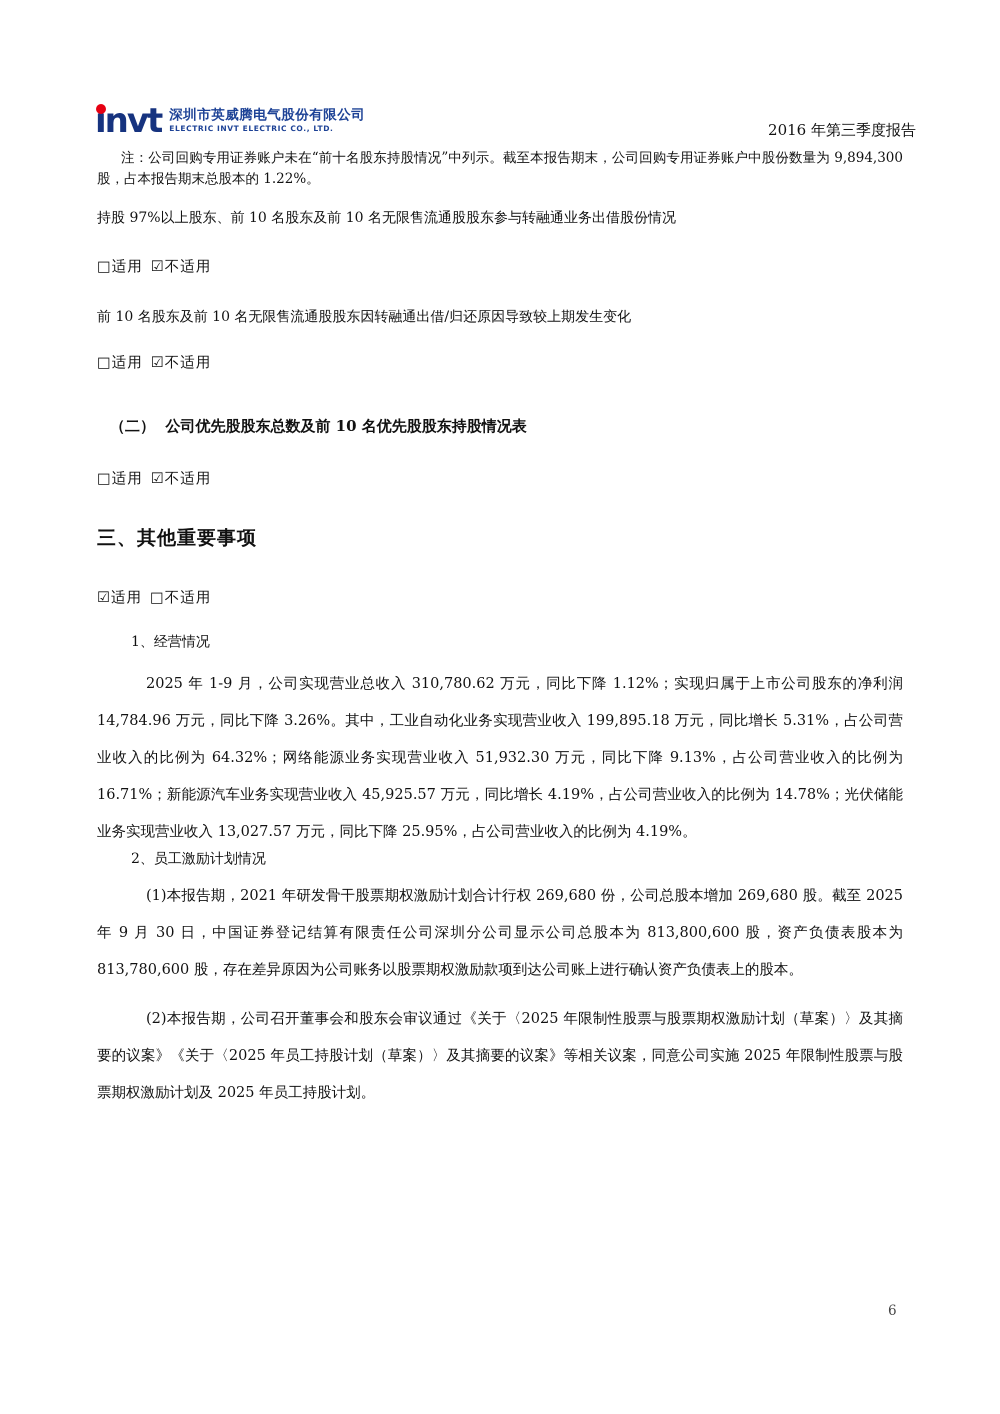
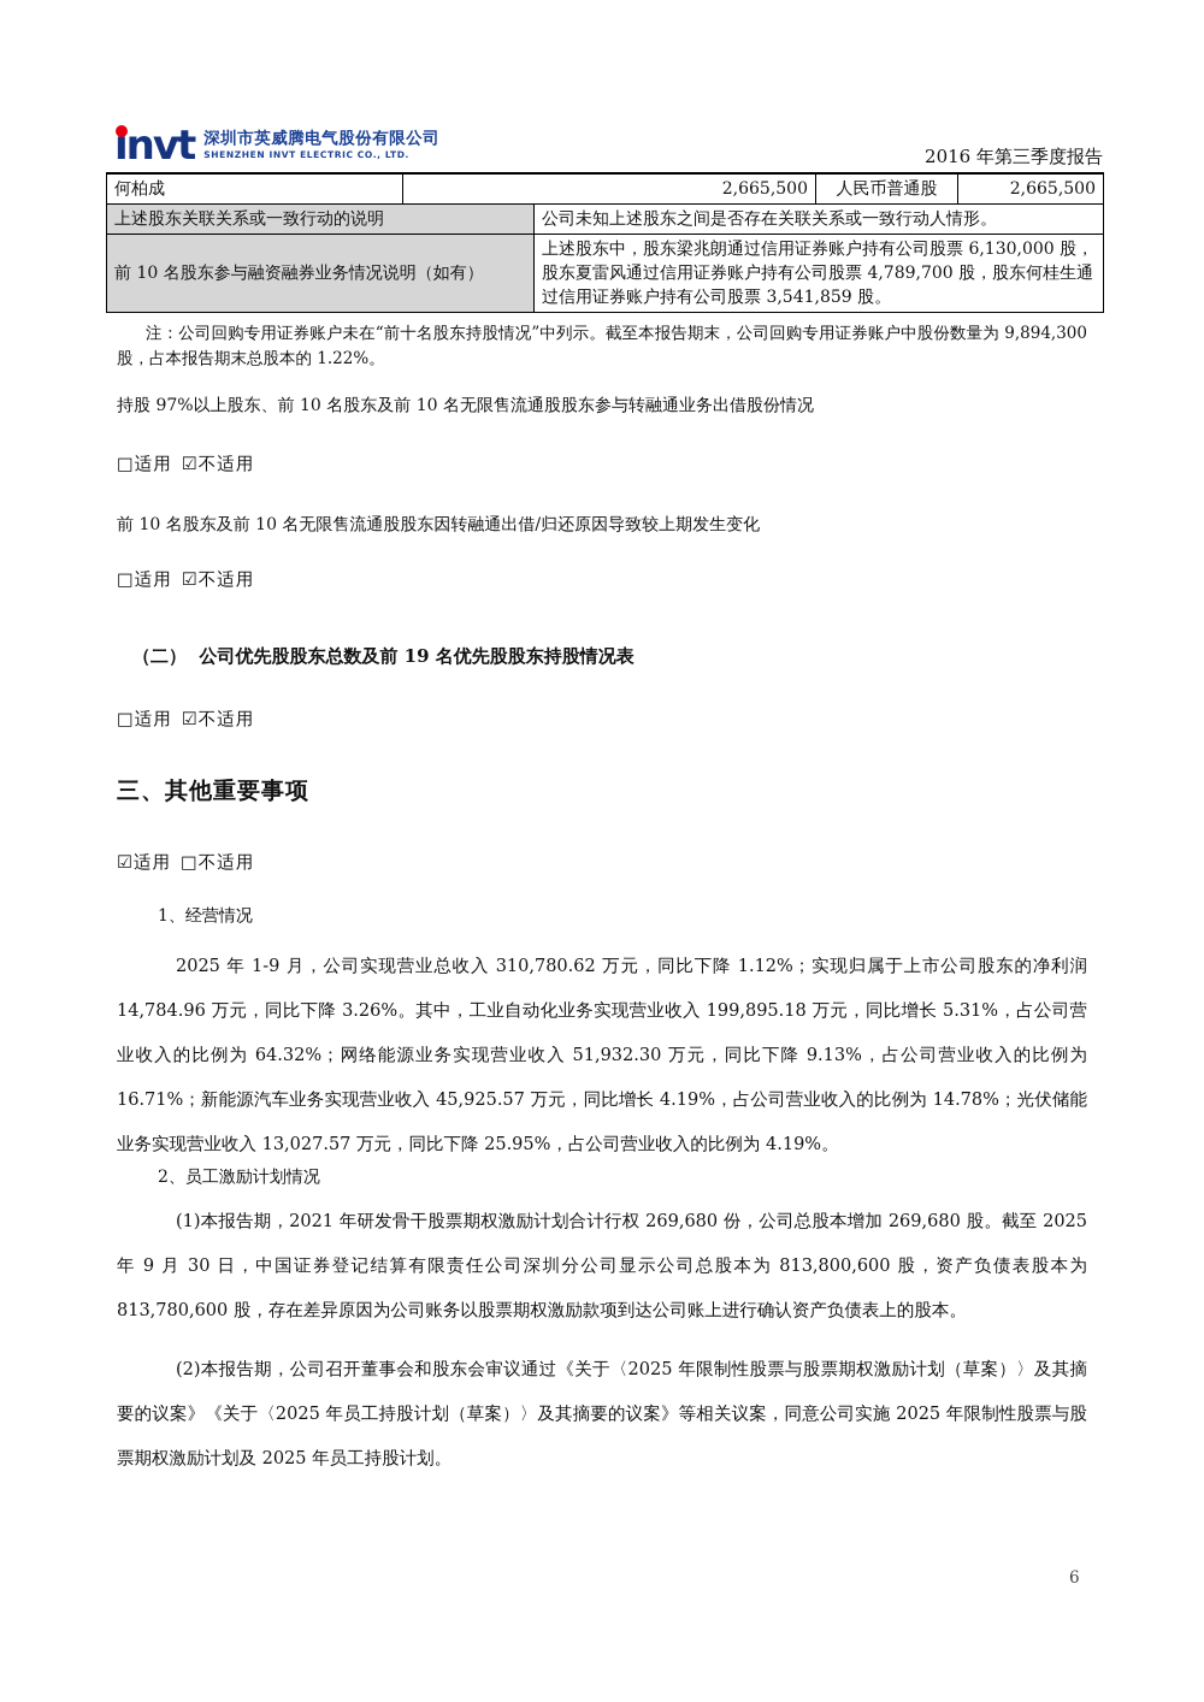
  invt
  深圳市英威腾电气股份有限公司
- ELECTRIC INVT ELECTRIC CO., LTD.
+ SHENZHEN INVT ELECTRIC CO., LTD.
  2016 年第三季度报告
+ 何柏成	2,665,500	人民币普通股	2,665,500
+ 上述股东关联关系或一致行动的说明	公司未知上述股东之间是否存在关联关系或一致行动人情形。
+ 前 10 名股东参与融资融券业务情况说明（如有）	上述股东中，股东梁兆朗通过信用证券账户持有公司股票 6,130,000 股，股东夏雷风通过信用证券账户持有公司股票 4,789,700 股，股东何桂生通过信用证券账户持有公司股票 3,541,859 股。
  注：公司回购专用证券账户未在“前十名股东持股情况”中列示。截至本报告期末，公司回购专用证券账户中股份数量为 9,894,300 股，占本报告期末总股本的 1.22%。
  持股 97%以上股东、前 10 名股东及前 10 名无限售流通股股东参与转融通业务出借股份情况
  □适用 ☑不适用
  前 10 名股东及前 10 名无限售流通股股东因转融通出借/归还原因导致较上期发生变化
  □适用 ☑不适用
- （二） 公司优先股股东总数及前 10 名优先股股东持股情况表
+ （二） 公司优先股股东总数及前 19 名优先股股东持股情况表
  □适用 ☑不适用
  三、其他重要事项
  ☑适用 □不适用
  1、经营情况
  2025 年 1-9 月，公司实现营业总收入 310,780.62 万元，同比下降 1.12%；实现归属于上市公司股东的净利润 14,784.96 万元，同比下降 3.26%。其中，工业自动化业务实现营业收入 199,895.18 万元，同比增长 5.31%，占公司营业收入的比例为 64.32%；网络能源业务实现营业收入 51,932.30 万元，同比下降 9.13%，占公司营业收入的比例为 16.71%；新能源汽车业务实现营业收入 45,925.57 万元，同比增长 4.19%，占公司营业收入的比例为 14.78%；光伏储能业务实现营业收入 13,027.57 万元，同比下降 25.95%，占公司营业收入的比例为 4.19%。
  2、员工激励计划情况
  (1)本报告期，2021 年研发骨干股票期权激励计划合计行权 269,680 份，公司总股本增加 269,680 股。截至 2025 年 9 月 30 日，中国证券登记结算有限责任公司深圳分公司显示公司总股本为 813,800,600 股，资产负债表股本为 813,780,600 股，存在差异原因为公司账务以股票期权激励款项到达公司账上进行确认资产负债表上的股本。
  (2)本报告期，公司召开董事会和股东会审议通过《关于〈2025 年限制性股票与股票期权激励计划（草案）〉及其摘要的议案》《关于〈2025 年员工持股计划（草案）〉及其摘要的议案》等相关议案，同意公司实施 2025 年限制性股票与股票期权激励计划及 2025 年员工持股计划。
  6
